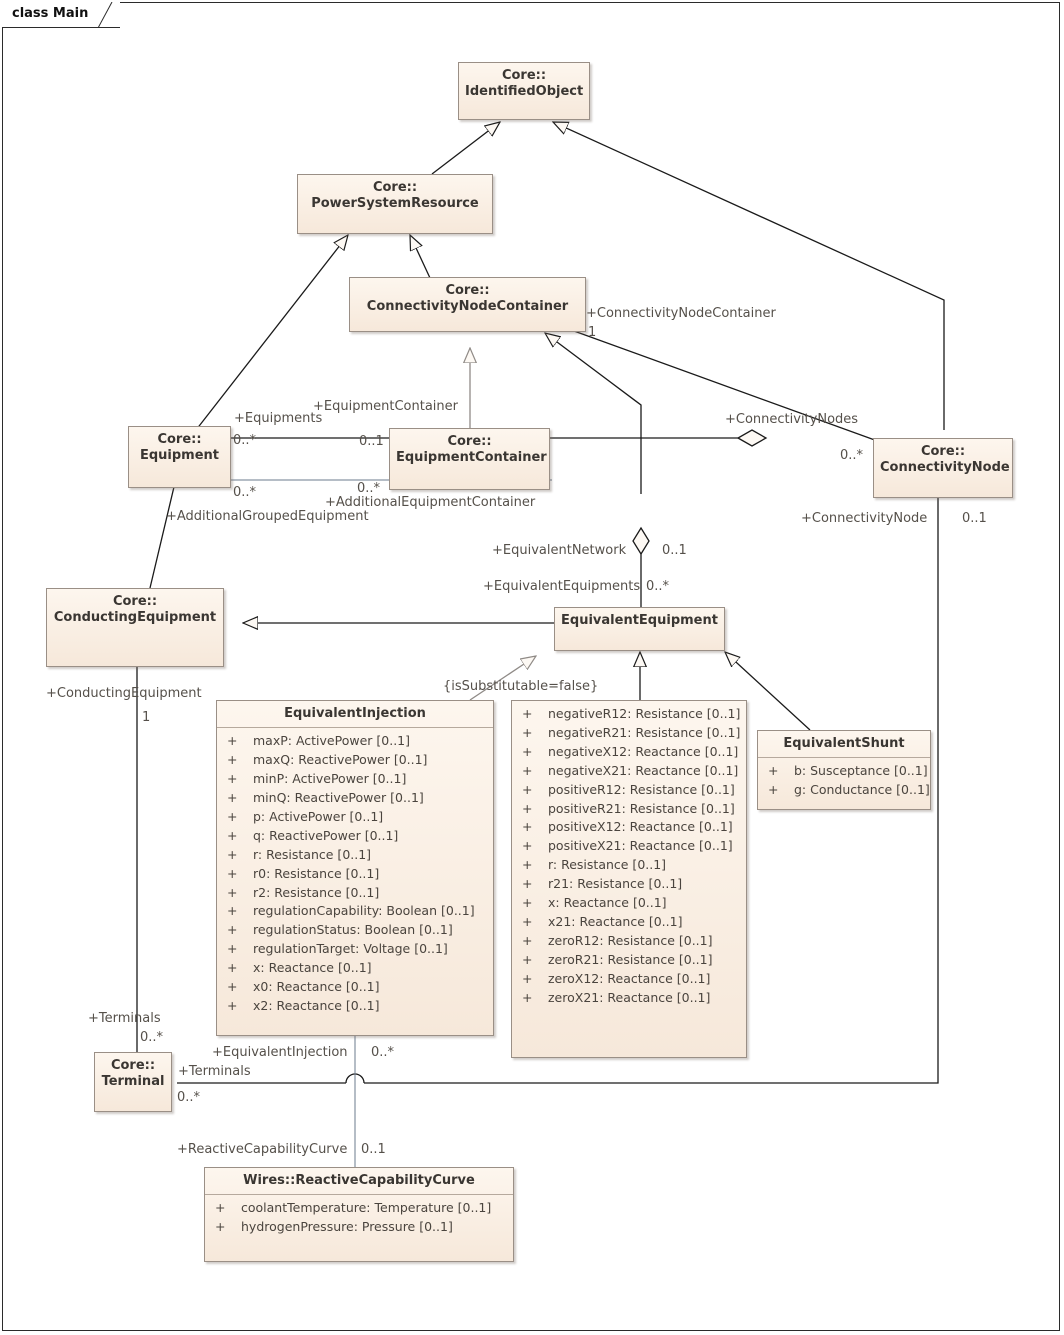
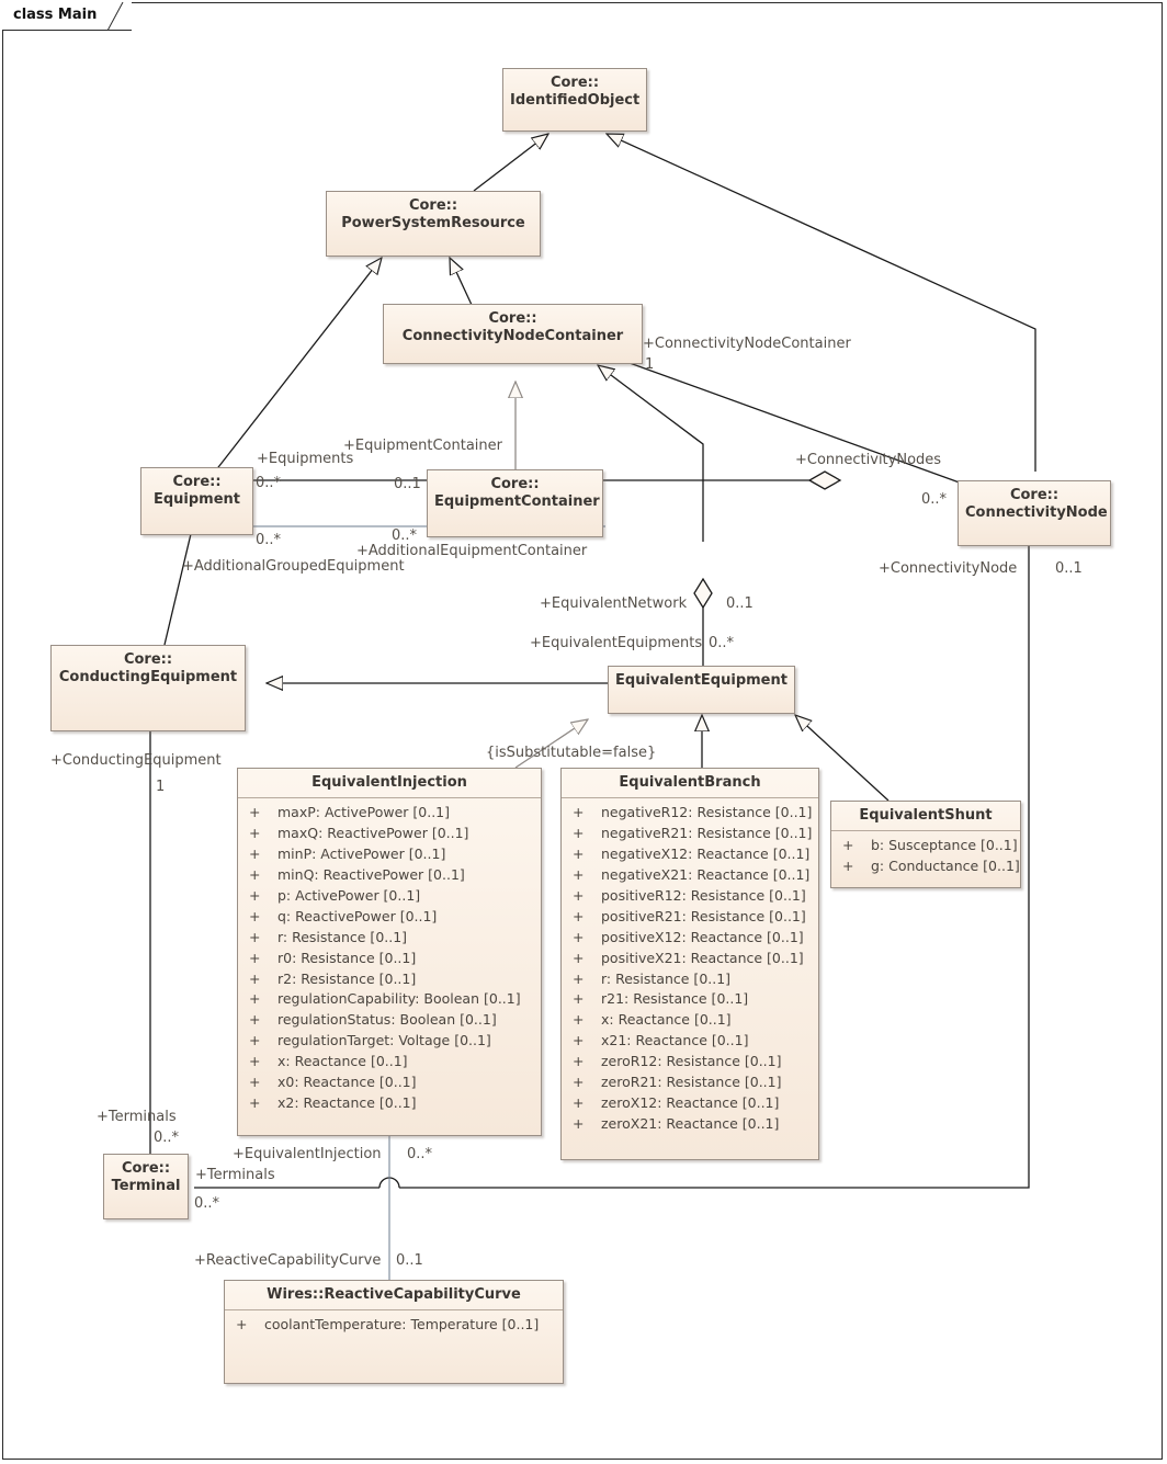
  class Main
  Core::
  IdentifiedObject
  Core::
  PowerSystemResource
  Core::
  ConnectivityNodeContainer
  Core::
  Equipment
  Core::
  EquipmentContainer
  Core::
  ConnectivityNode
  Core::
  ConductingEquipment
  EquivalentEquipment
  Core::
  Terminal
  EquivalentInjection
  + maxP: ActivePower [0..1]
  + maxQ: ReactivePower [0..1]
  + minP: ActivePower [0..1]
  + minQ: ReactivePower [0..1]
  + p: ActivePower [0..1]
  + q: ReactivePower [0..1]
  + r: Resistance [0..1]
  + r0: Resistance [0..1]
  + r2: Resistance [0..1]
  + regulationCapability: Boolean [0..1]
  + regulationStatus: Boolean [0..1]
  + regulationTarget: Voltage [0..1]
  + x: Reactance [0..1]
  + x0: Reactance [0..1]
  + x2: Reactance [0..1]
+ EquivalentBranch
  + negativeR12: Resistance [0..1]
  + negativeR21: Resistance [0..1]
  + negativeX12: Reactance [0..1]
  + negativeX21: Reactance [0..1]
  + positiveR12: Resistance [0..1]
  + positiveR21: Resistance [0..1]
  + positiveX12: Reactance [0..1]
  + positiveX21: Reactance [0..1]
  + r: Resistance [0..1]
  + r21: Resistance [0..1]
  + x: Reactance [0..1]
  + x21: Reactance [0..1]
  + zeroR12: Resistance [0..1]
  + zeroR21: Resistance [0..1]
  + zeroX12: Reactance [0..1]
  + zeroX21: Reactance [0..1]
  EquivalentShunt
  + b: Susceptance [0..1]
  + g: Conductance [0..1]
  Wires::ReactiveCapabilityCurve
  + coolantTemperature: Temperature [0..1]
- + hydrogenPressure: Pressure [0..1]
  +ConnectivityNodeContainer
  1
  +Equipments
  0..*
  +EquipmentContainer
  0..1
  0..*
  +AdditionalGroupedEquipment
  0..*
  +AdditionalEquipmentContainer
  +ConnectivityNodes
  0..*
  +ConnectivityNode
  0..1
  +EquivalentNetwork
  0..1
  +EquivalentEquipments
  0..*
  +ConductingEquipment
  1
  {isSubstitutable=false}
  +Terminals
  0..*
  +EquivalentInjection
  0..*
  +Terminals
  0..*
  +ReactiveCapabilityCurve
  0..1
